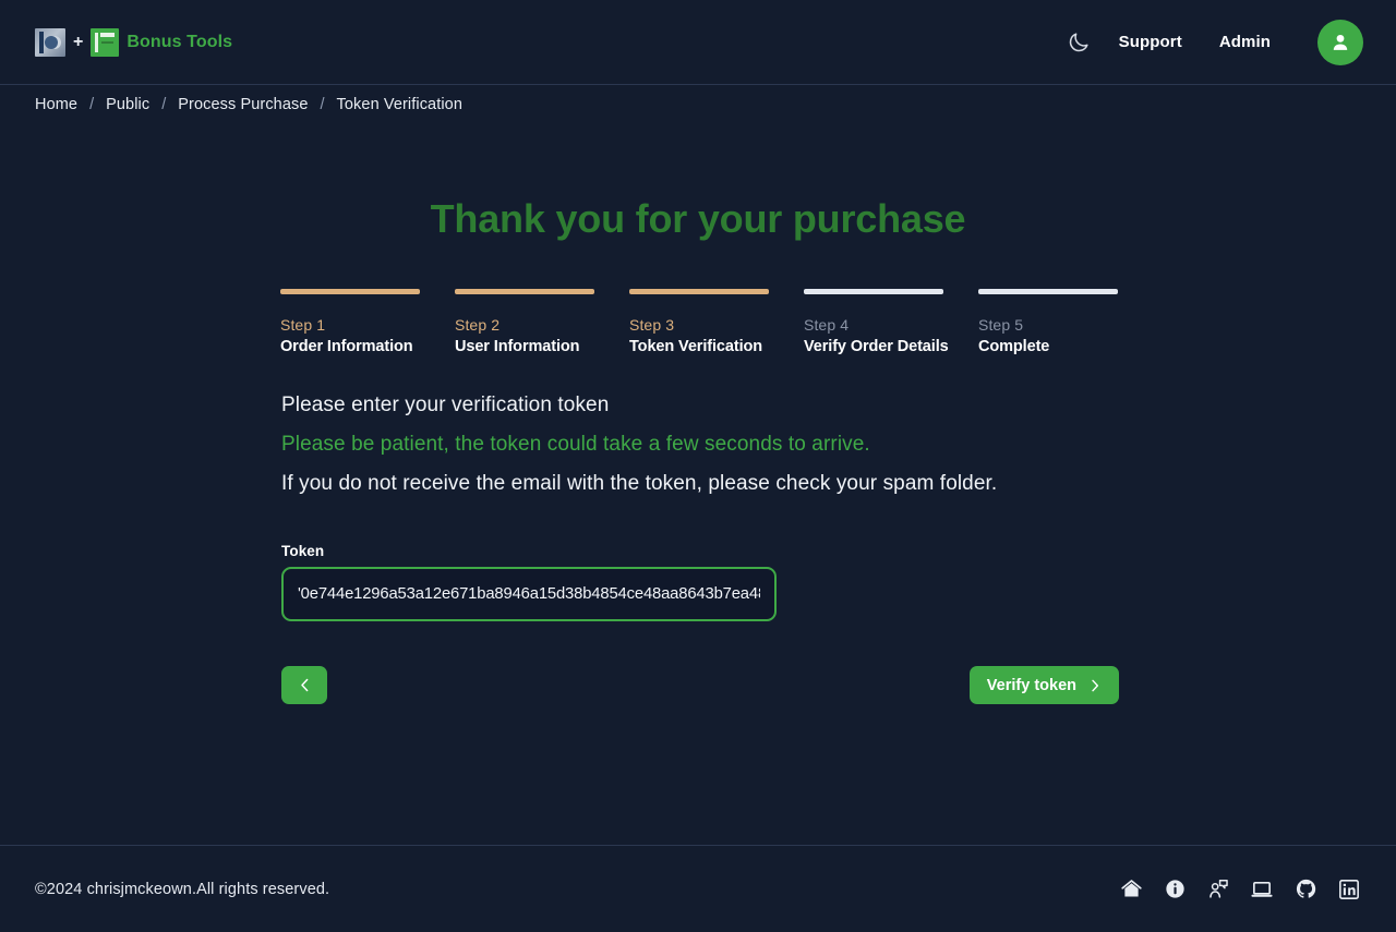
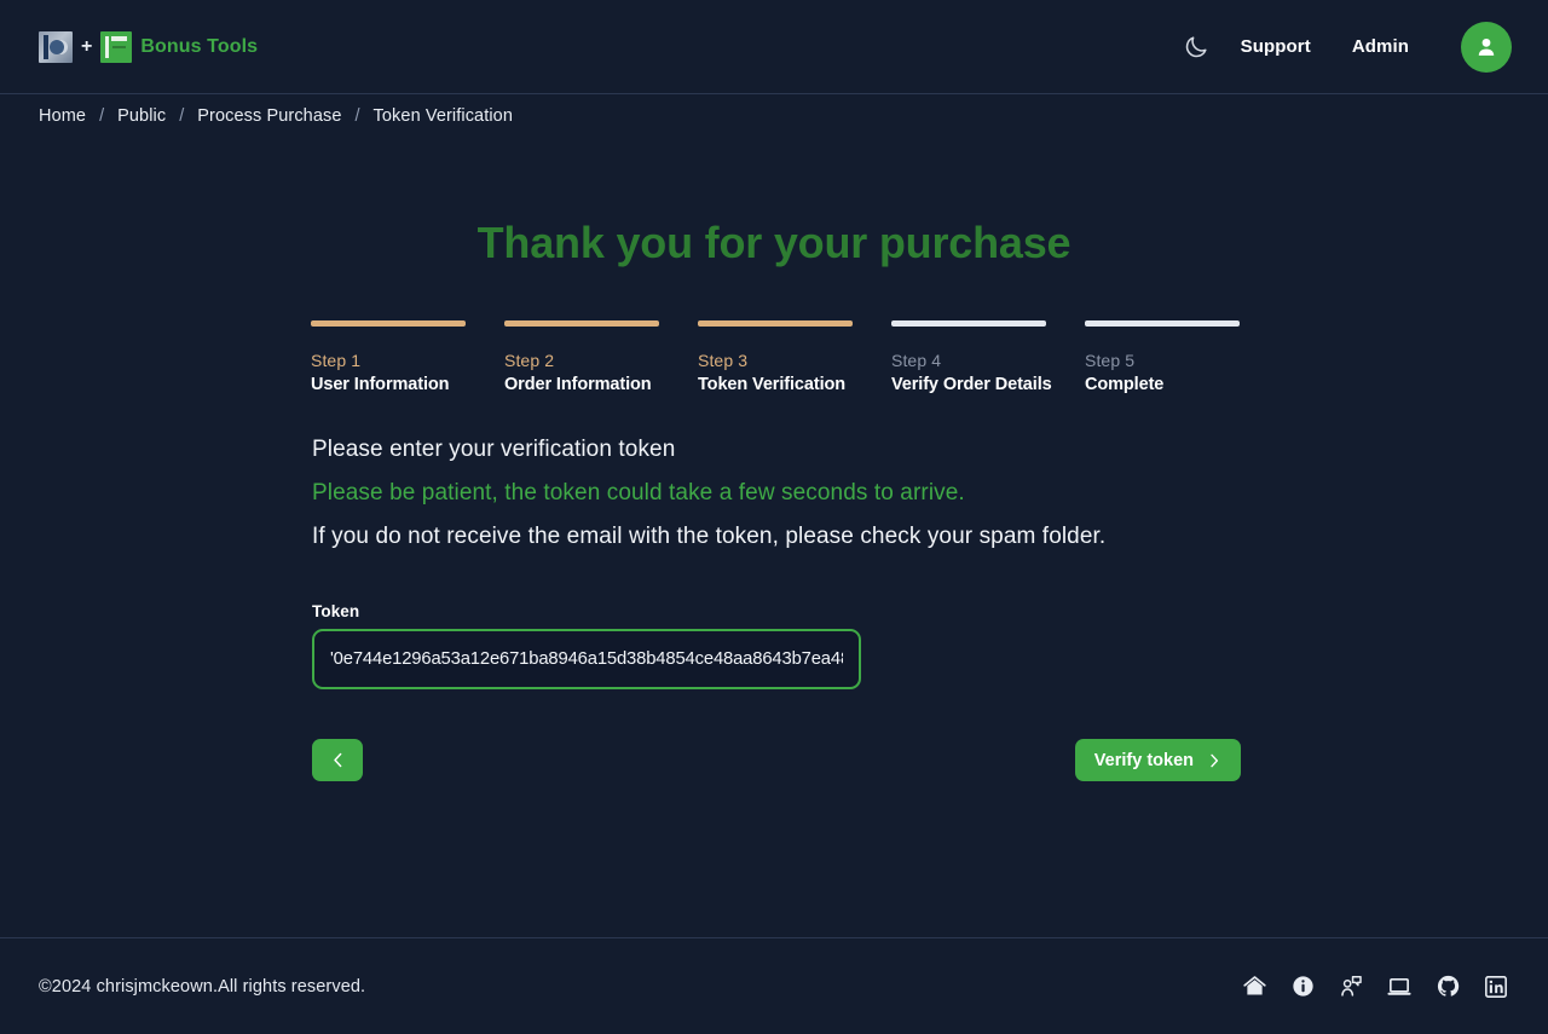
  +
  Bonus Tools
  Support
  Admin
  Home
  /
  Public
  /
  Process Purchase
  /
  Token Verification
  Thank you for your purchase
  Step 1
- Order Information
+ User Information
  Step 2
- User Information
+ Order Information
  Step 3
  Token Verification
  Step 4
  Verify Order Details
  Step 5
  Complete
  Please enter your verification token
  Please be patient, the token could take a few seconds to arrive.
  If you do not receive the email with the token, please check your spam folder.
  Token
  '0e744e1296a53a12e671ba8946a15d38b4854ce48aa8643b7ea4
  Verify token
  ©2024 chrisjmckeown.All rights reserved.
